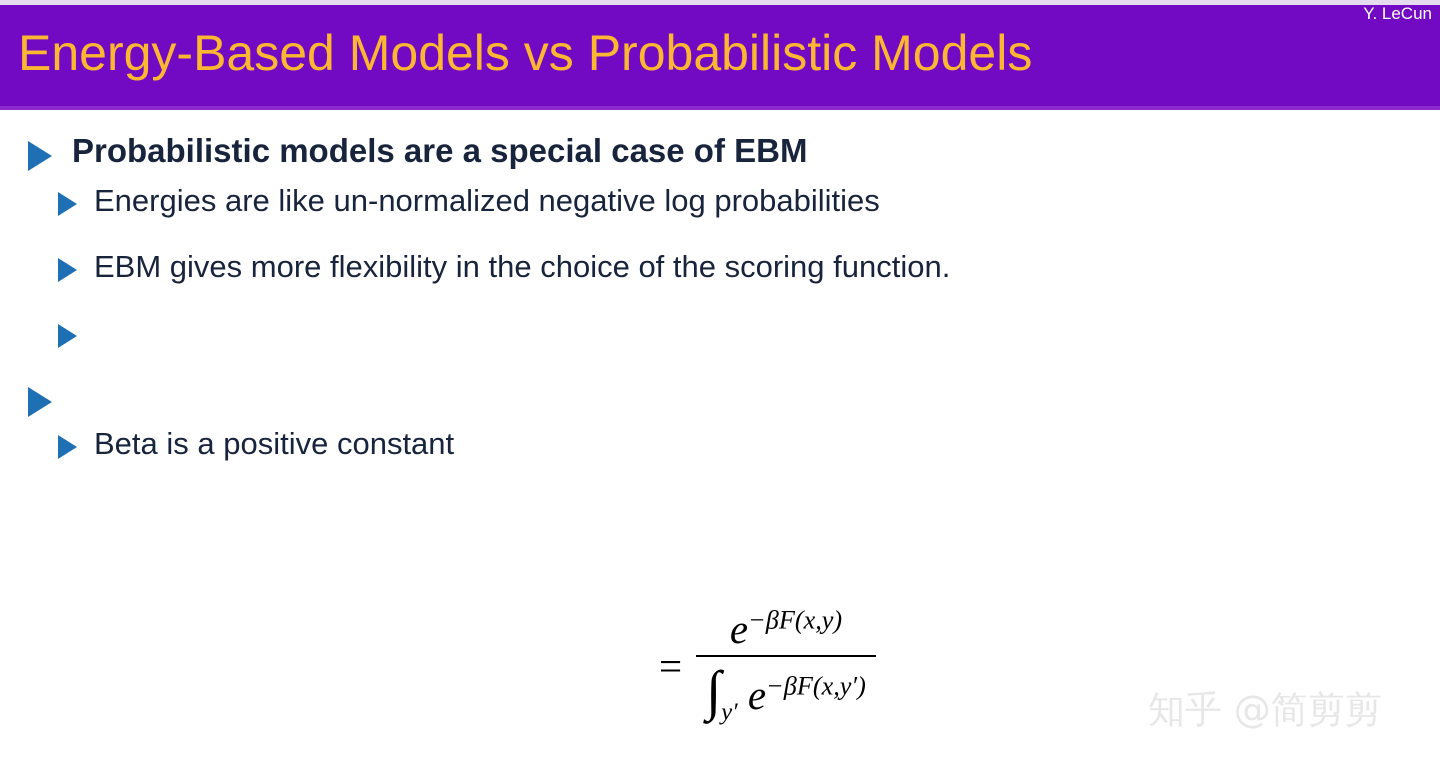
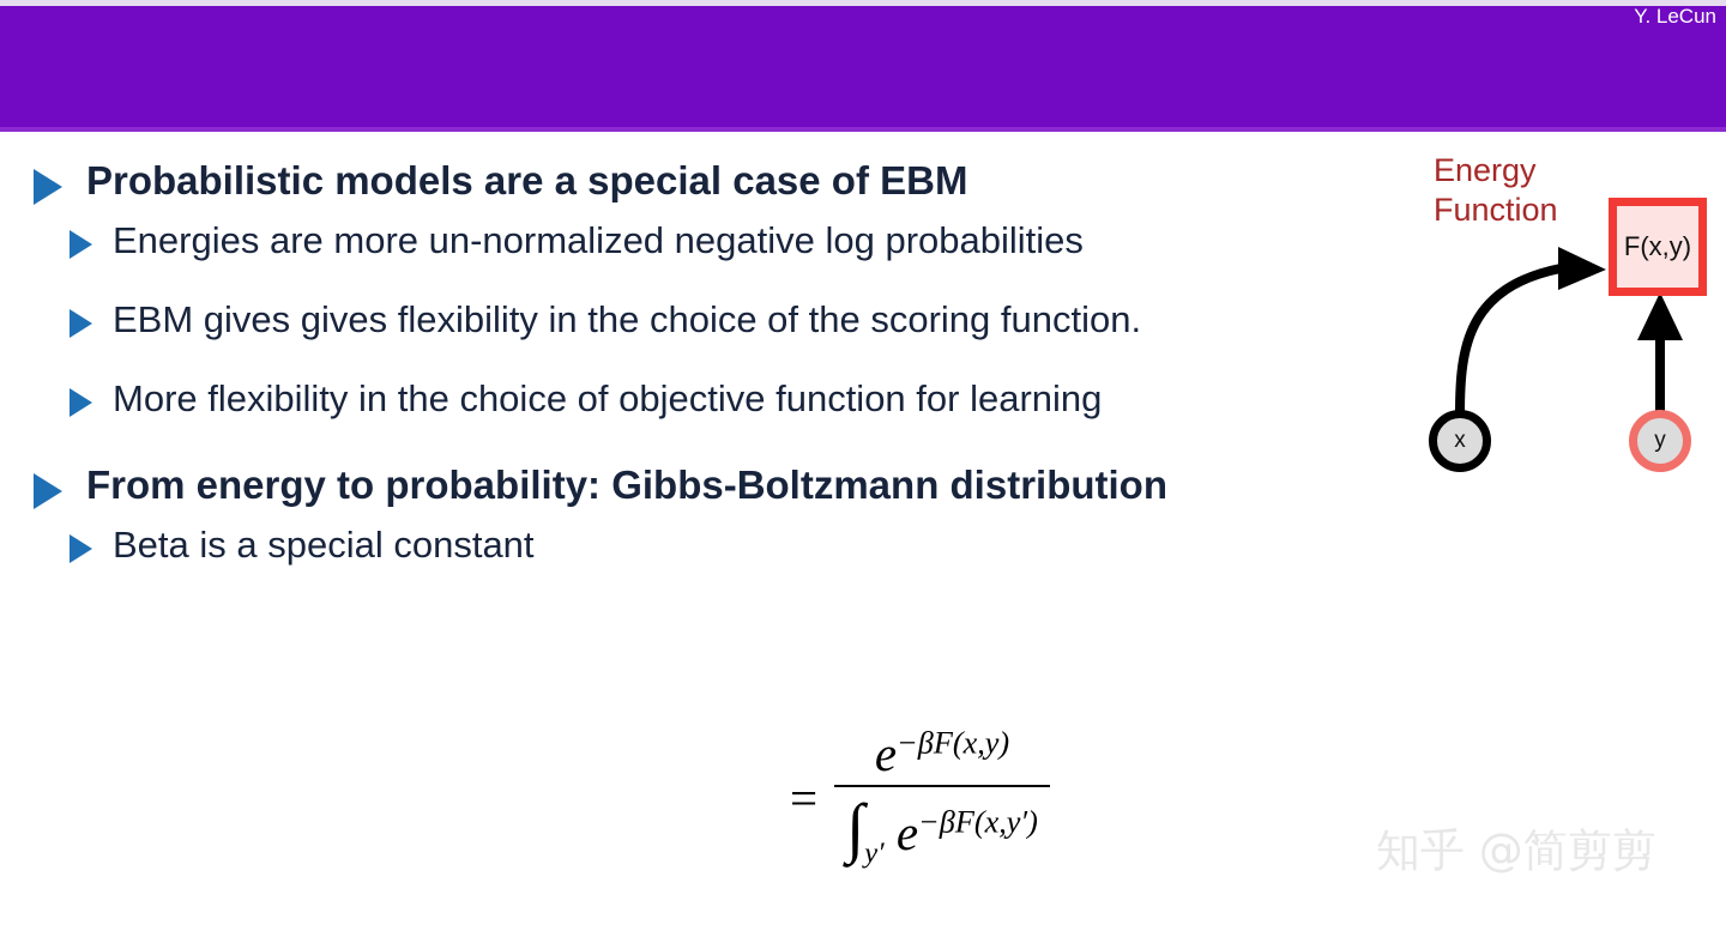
- Energy-Based Models vs Probabilistic Models
  Y. LeCun
  Probabilistic models are a special case of EBM
- Energies are like un-normalized negative log probabilities
+ Energies are more un-normalized negative log probabilities
- EBM gives more flexibility in the choice of the scoring function.
+ EBM gives gives flexibility in the choice of the scoring function.
+ More flexibility in the choice of objective function for learning
+ From energy to probability: Gibbs-Boltzmann distribution
- Beta is a positive constant
+ Beta is a special constant
  =
  e−βF(x,y)
  ∫y′ e−βF(x,y′)
+ Energy
+ Function
+ F(x,y)
+ x
+ y
  知乎 @简剪剪
